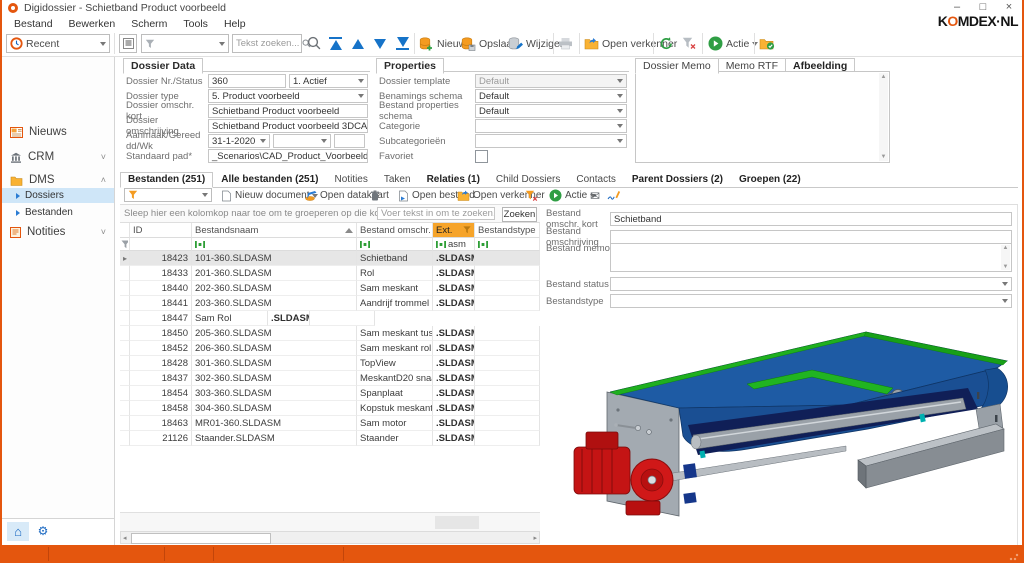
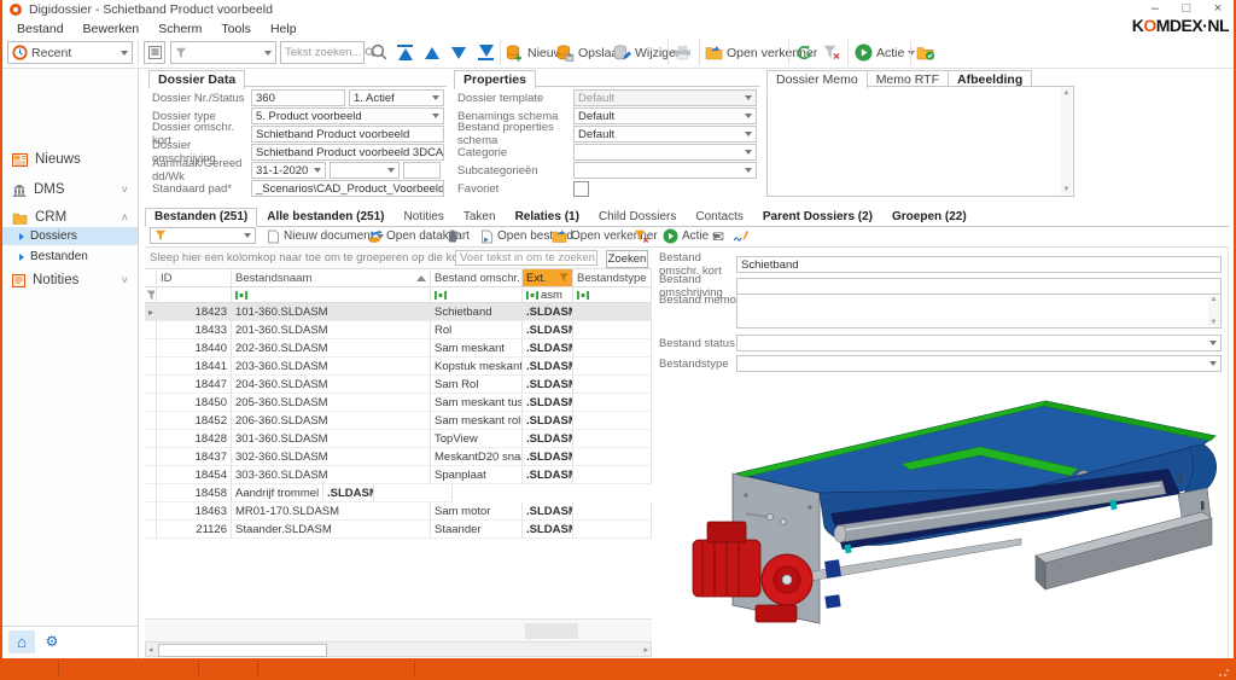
  Digidossier - Schietband Product voorbeeld
  –
  □
  ×
  KOMDEX·NL
  Bestand Bewerken Scherm Tools Help
  Recent
  Tekst zoeken...
  Nieu
  Opsla
  Wijzige
  Open verkenner
  Actie
  ⌂
  ⚙
  Nieuws
- CRM
+ DMS
  ˅
- DMS
+ CRM
  ˄
  Dossiers
  Bestanden
  Notities
  ˅
  Dossier Data
  Dossier Nr./Status
  360
  1. Actief
  Dossier type
  5. Product voorbeeld
  Dossier omschr. kort
  Schietband Product voorbeeld
  Dossier omschrijving
  Schietband Product voorbeeld 3DCA
  Aanmaak/Gereed dd/Wk
  31-1-2020
  Standaard pad*
  _Scenarios\CAD_Product_Voorbeeld
  Properties
  Dossier template
  Default
  Benamings schema
  Default
  Bestand properties schema
  Default
  Categorie
  Subcategorieën
  Favoriet
  Dossier Memo
  Memo RTF
  Afbeelding
  Bestanden (251)
  Alle bestanden (251)
  Notities
  Taken
  Relaties (1)
  Child Dossiers
  Contacts
  Parent Dossiers (2)
  Groepen (22)
  Nieuw documen
  Open datakart
  Open bestd
  Open verkenner
  Actie
  ✉
  Sleep hier een kolomkop naar toe om te groeperen op die k
  Voer tekst in om te zoeken
  Zoeken
  ID
  Bestandsnaam
  Bestand omschr.
  Ext.
  Bestandstype
  asm
  ▸
  18423
  101-360.SLDASM
  Schietband
  .SLDAS
  18433
  201-360.SLDASM
  Rol
  .SLDASM
  18440
  202-360.SLDASM
  Sam meskant
  .SLDASM
  18441
  203-360.SLDASM
- Aandrijf trommel
+ Kopstuk meskant
  .SLDASM
  18447
+ 204-360.SLDASM
  Sam Rol
  .SLDASM
  18450
  205-360.SLDASM
  .SLDASM
  18452
  206-360.SLDASM
  .SLDASM
  18428
  301-360.SLDASM
  TopView
  .SLDASM
  18437
  302-360.SLDASM
  .SLDASM
  18454
  303-360.SLDASM
  Spanplaat
  .SLDASM
  18458
- 304-360.SLDASM
- Kopstuk meskant
+ Aandrijf trommel
  .SLDASM
  18463
- MR01-360.SLDASM
+ MR01-170.SLDASM
  Sam motor
  .SLDASM
  21126
  Staander.SLDASM
  Staander
  .SLDASM
  Bestand omschr. kort
  Schietband
  Bestand omschrijving
  Bestand memo
  Bestand status
  Bestandstype
